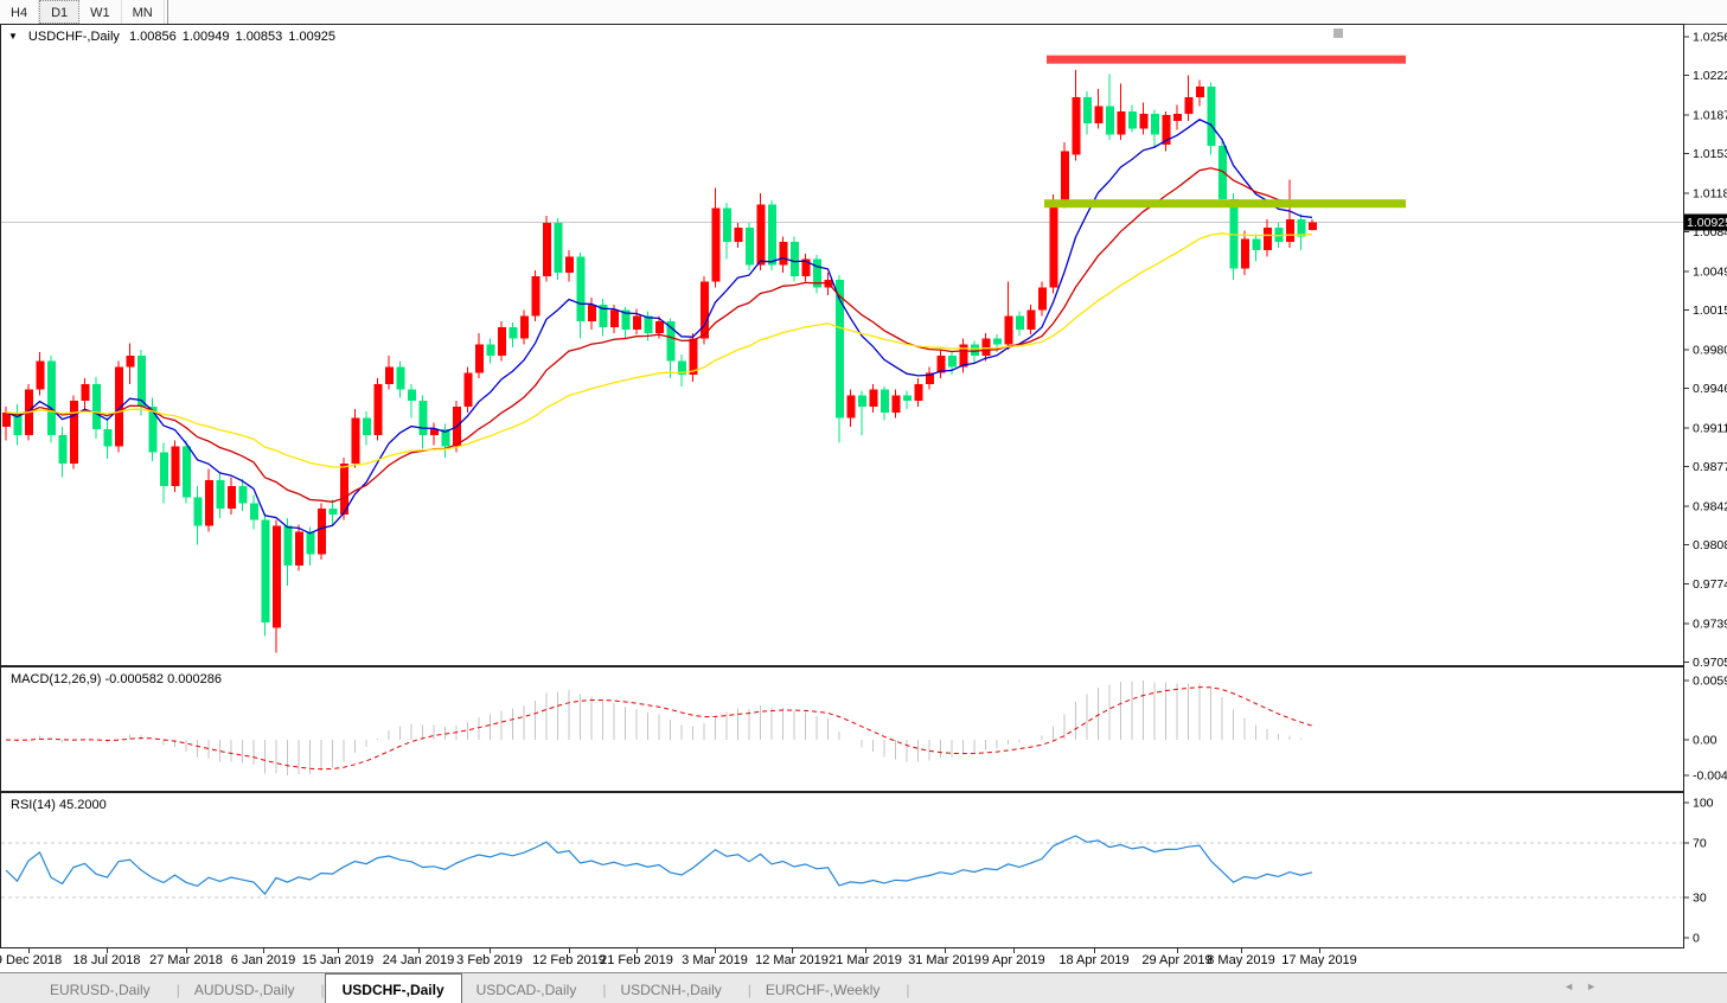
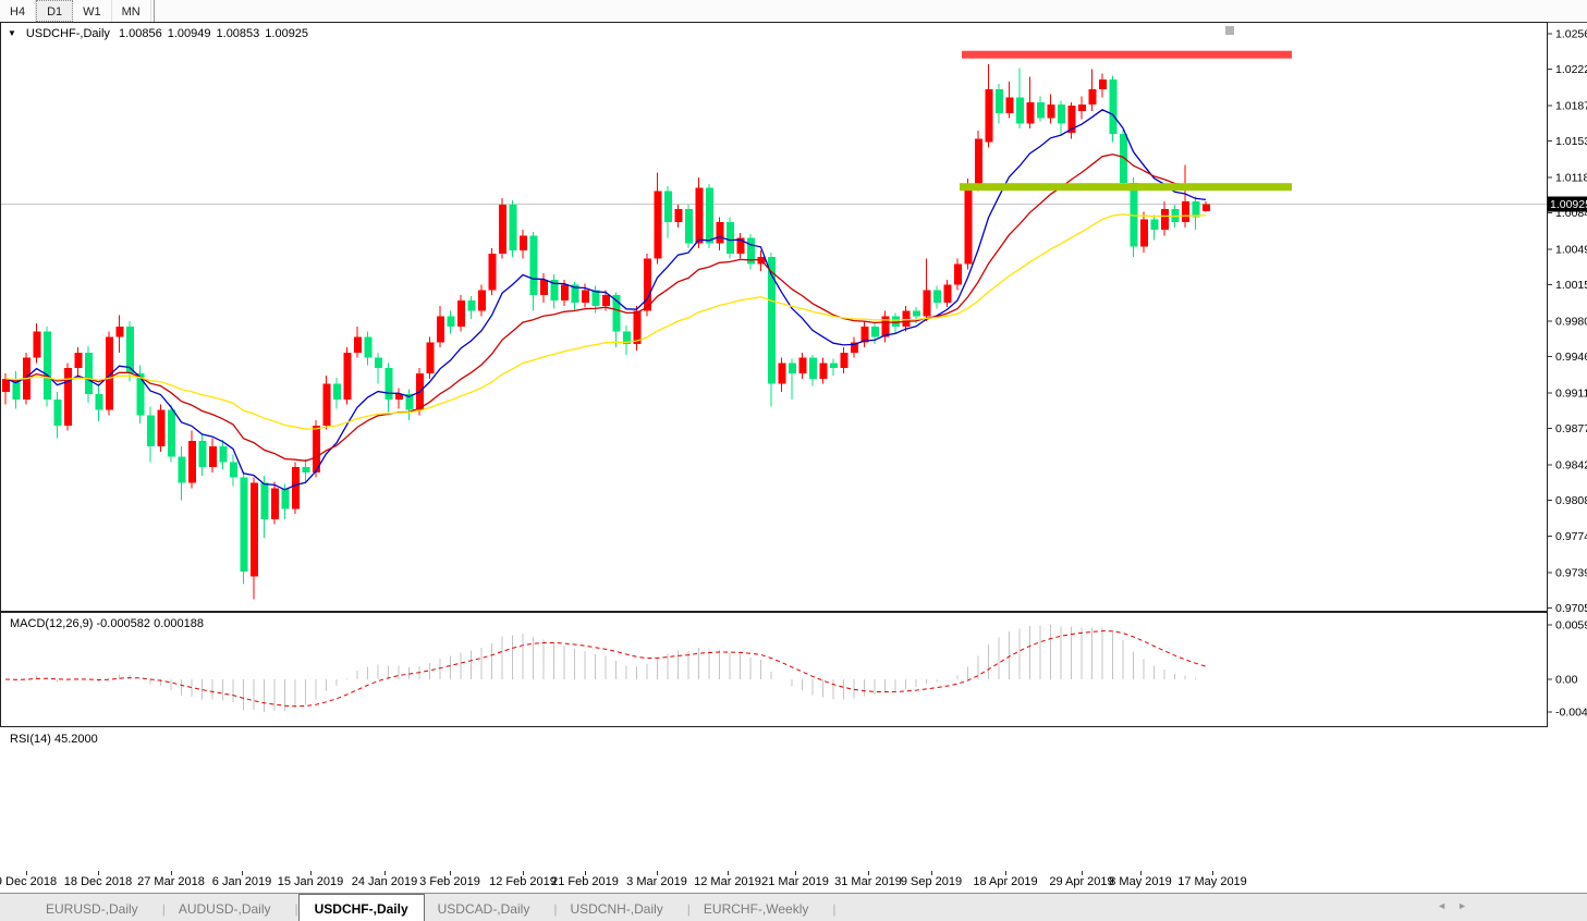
  H4
  D1
  W1
  MN
  1.025
  1.022
  1.018
  1.015
  1.0118
  1.008
  1.004
  1.001
  0.998
  0.994
  0.9911
  0.987
  0.984
  0.980
  0.977
  0.973
  0.970
  1.0092
  ▼ USDCHF-,Daily 1.00856 1.00949 1.00853 1.00925
  0.005
  0.00
  -0.004
- MACD(12,26,9) -0.000582 0.000286
+ MACD(12,26,9) -0.000582 0.000188
- 100
- 70
- 30
- 0
  RSI(14) 45.2000
  Dec 2018
- 18 Jul 2018
+ 18 Dec 2018
  27 Mar 2018
  6 Jan 2019
  15 Jan 2019
  24 Jan 2019
  3 Feb 2019
  12 Feb 2019
  21 Feb 2019
  3 Mar 2019
  12 Mar 2019
  21 Mar 2019
  31 Mar 2019
- 9 Apr 2019
+ 9 Sep 2019
  18 Apr 2019
  29 Apr 2019
  8 May 2019
  17 May 2019
  EURUSD-,Daily
  AUDUSD-,Daily
  USDCHF-,Daily
  USDCAD-,Daily
  USDCNH-,Daily
  EURCHF-,Weekly
  ◄►
